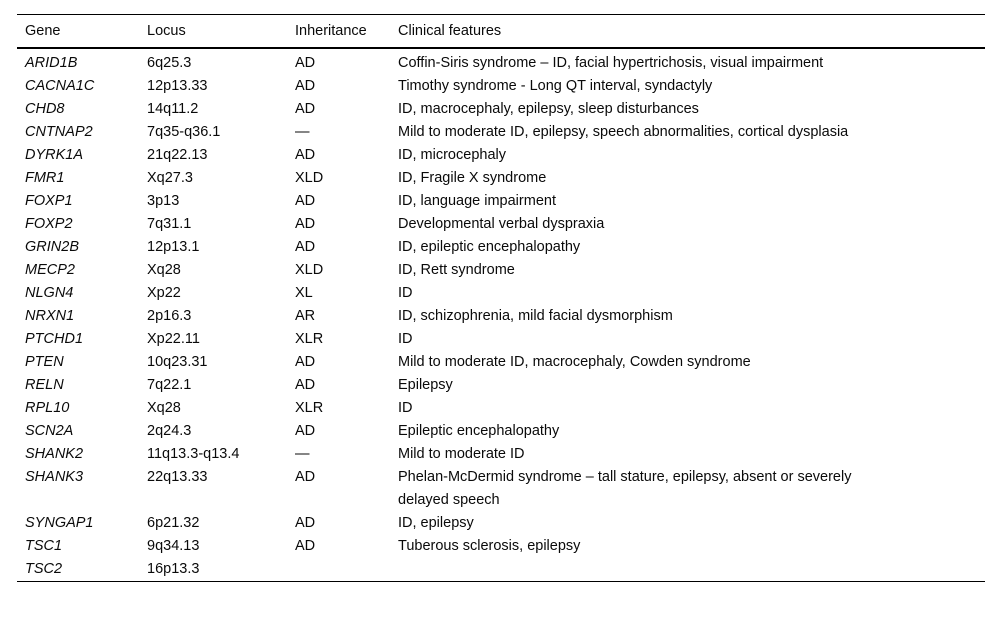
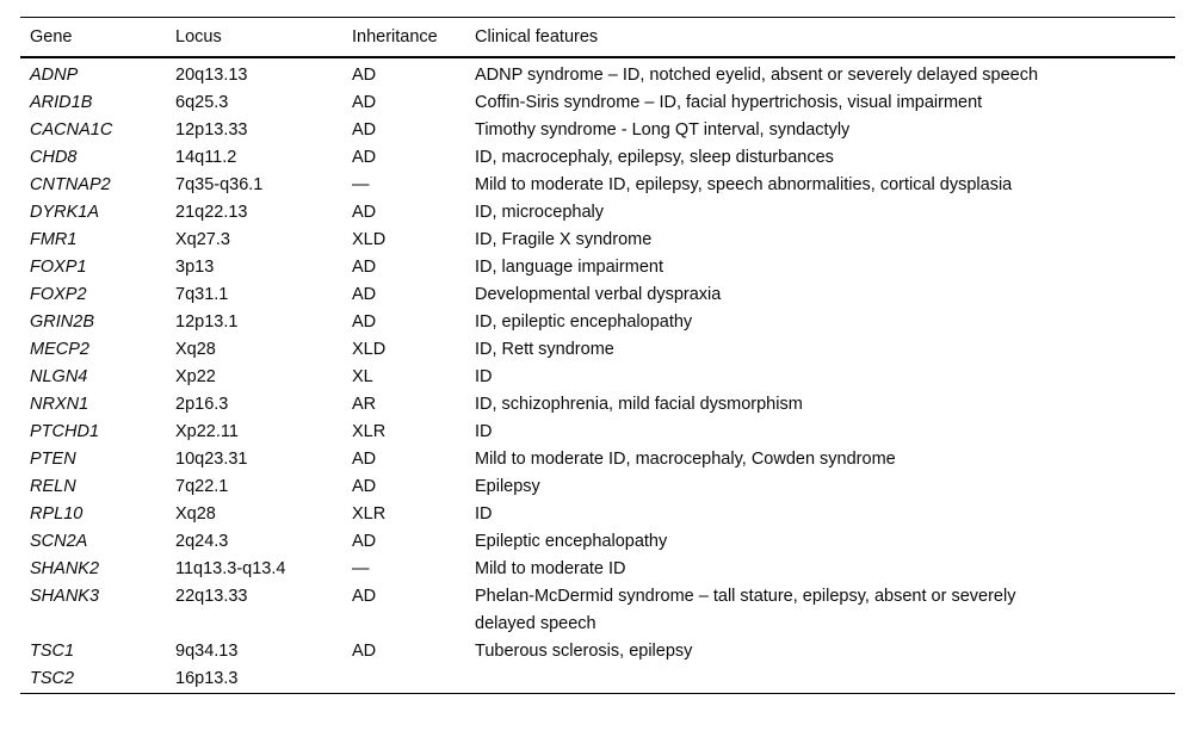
  Gene	Locus	Inheritance	Clinical features
+ ADNP	20q13.13	AD	ADNP syndrome – ID, notched eyelid, absent or severely delayed speech
  ARID1B	6q25.3	AD	Coffin-Siris syndrome – ID, facial hypertrichosis, visual impairment
  CACNA1C	12p13.33	AD	Timothy syndrome - Long QT interval, syndactyly
  CHD8	14q11.2	AD	ID, macrocephaly, epilepsy, sleep disturbances
  CNTNAP2	7q35-q36.1	—	Mild to moderate ID, epilepsy, speech abnormalities, cortical dysplasia
  DYRK1A	21q22.13	AD	ID, microcephaly
  FMR1	Xq27.3	XLD	ID, Fragile X syndrome
  FOXP1	3p13	AD	ID, language impairment
  FOXP2	7q31.1	AD	Developmental verbal dyspraxia
  GRIN2B	12p13.1	AD	ID, epileptic encephalopathy
  MECP2	Xq28	XLD	ID, Rett syndrome
  NLGN4	Xp22	XL	ID
  NRXN1	2p16.3	AR	ID, schizophrenia, mild facial dysmorphism
  PTCHD1	Xp22.11	XLR	ID
  PTEN	10q23.31	AD	Mild to moderate ID, macrocephaly, Cowden syndrome
  RELN	7q22.1	AD	Epilepsy
  RPL10	Xq28	XLR	ID
  SCN2A	2q24.3	AD	Epileptic encephalopathy
  SHANK2	11q13.3-q13.4	—	Mild to moderate ID
  SHANK3	22q13.33	AD	Phelan-McDermid syndrome – tall stature, epilepsy, absent or severely delayed speech
- SYNGAP1	6p21.32	AD	ID, epilepsy
  TSC1	9q34.13	AD	Tuberous sclerosis, epilepsy
  TSC2	16p13.3
